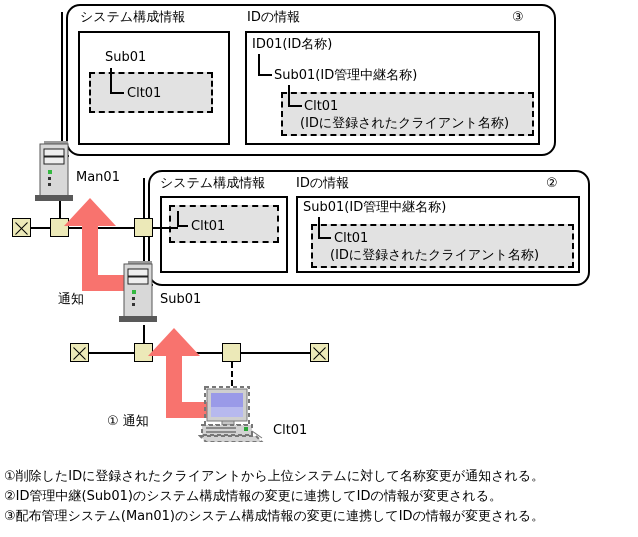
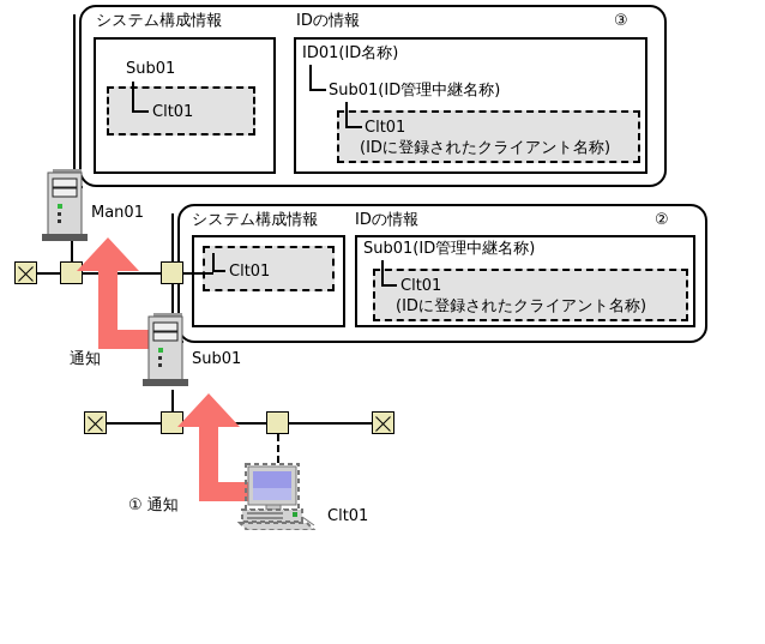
  システム構成情報
  IDの情報
  ③
  Sub01
  Clt01
  ID01(ID名称)
  Sub01(ID管理中継名称)
  Clt01
  (IDに登録されたクライアント名称)
  システム構成情報
  IDの情報
  ②
  Clt01
  Sub01(ID管理中継名称)
  Clt01
  (IDに登録されたクライアント名称)
  通知
  ① 通知
  Man01
  Sub01
  Clt01
- ①削除したIDに登録されたクライアントから上位システムに対して名称変更が通知される。
- ②ID管理中継(Sub01)のシステム構成情報の変更に連携してIDの情報が変更される。
- ③配布管理システム(Man01)のシステム構成情報の変更に連携してIDの情報が変更される。
